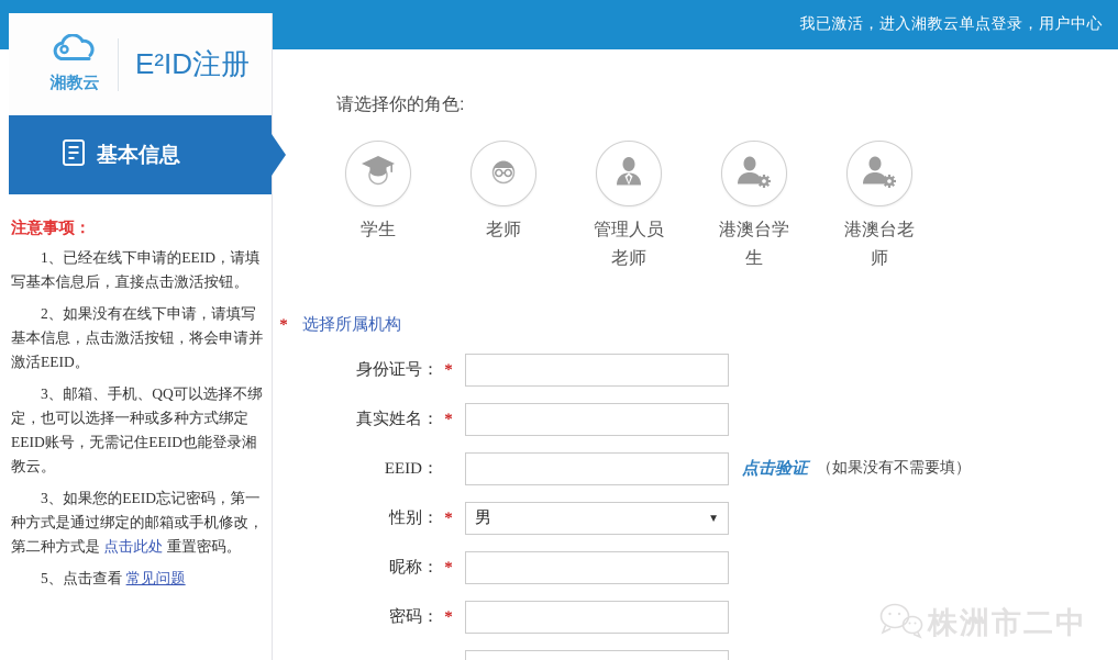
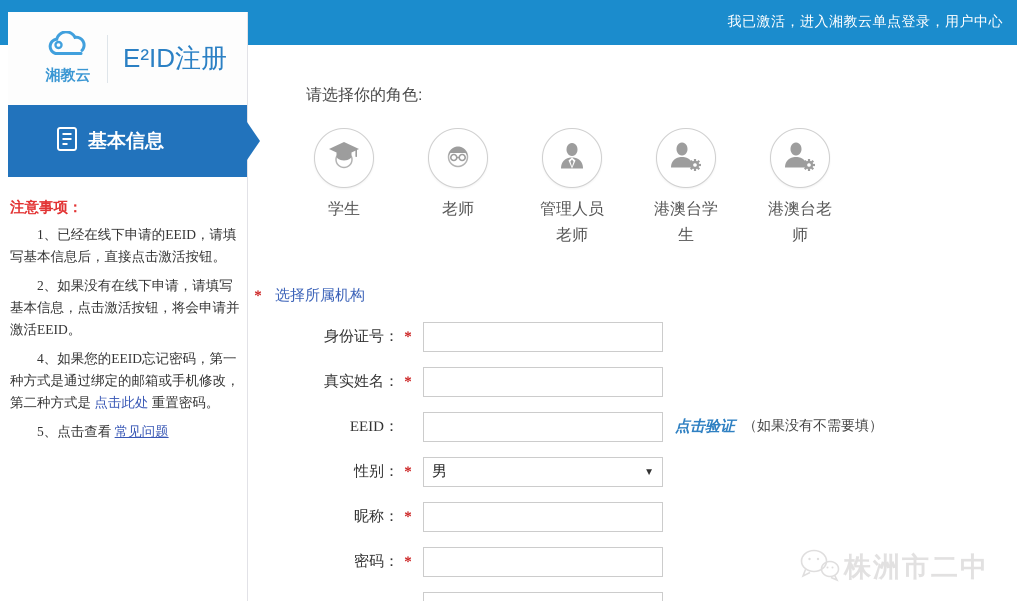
  我已激活，进入湘教云单点登录，用户中心
  湘教云
  E²ID注册
  基本信息
  注意事项：
  1、已经在线下申请的EEID，请填写基本信息后，直接点击激活按钮。
  2、如果没有在线下申请，请填写基本信息，点击激活按钮，将会申请并激活EEID。
- 3、邮箱、手机、QQ可以选择不绑定，也可以选择一种或多种方式绑定EEID账号，无需记住EEID也能登录湘教云。
- 3、如果您的EEID忘记密码，第一种方式是通过绑定的邮箱或手机修改，第二种方式是 点击此处 重置密码。
+ 4、如果您的EEID忘记密码，第一种方式是通过绑定的邮箱或手机修改，第二种方式是 点击此处 重置密码。
  5、点击查看 常见问题
  请选择你的角色:
  学生
  老师
  管理人员老师
  港澳台学生
  港澳台老师
  *
  选择所属机构
  身份证号：
  *
  真实姓名：
  *
  EEID：
  点击验证
  （如果没有不需要填）
  性别：
  *
  男
  ▼
  昵称：
  *
  密码：
  *
  株洲市二中
